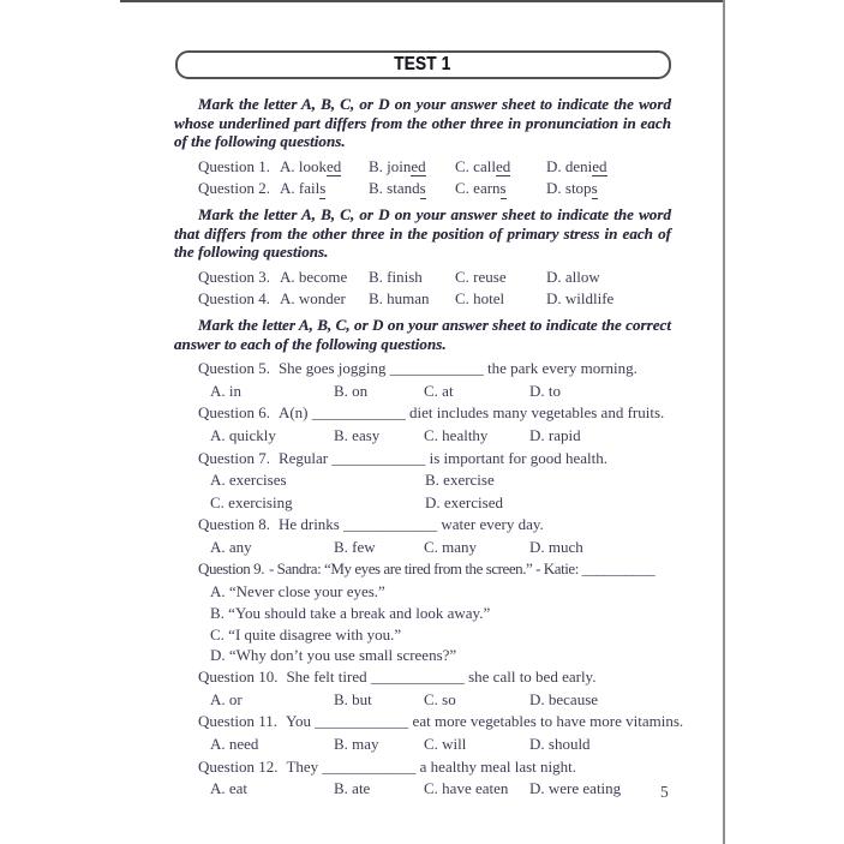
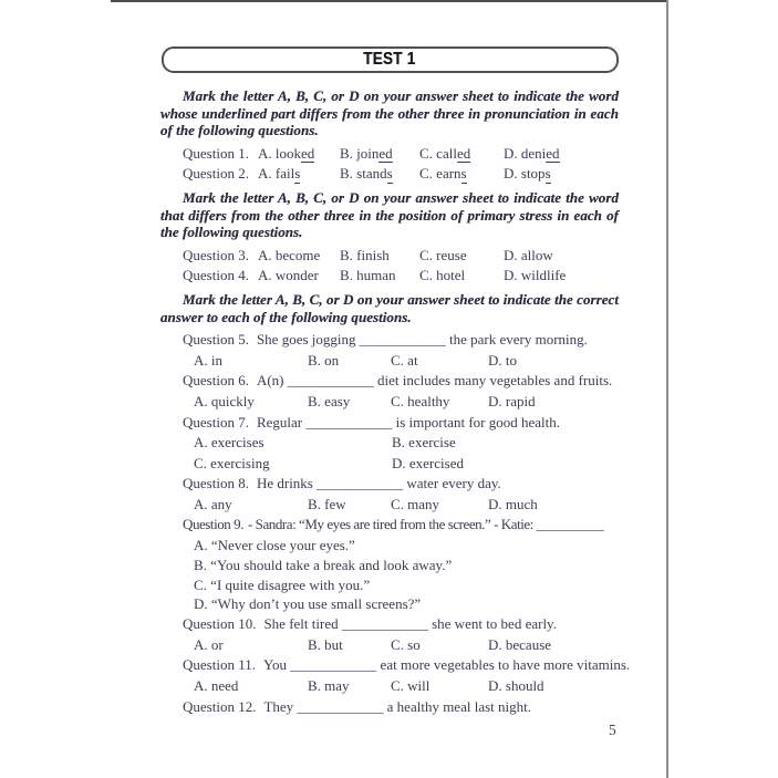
  TEST 1
  Mark the letter A, B, C, or D on your answer sheet to indicate the word whose underlined part differs from the other three in pronunciation in each of the following questions.
  Question 1.
  A. looked
  B. joined
  C. called
  D. denied
  Question 2.
  A. fails
  B. stands
  C. earns
  D. stops
  Mark the letter A, B, C, or D on your answer sheet to indicate the word that differs from the other three in the position of primary stress in each of the following questions.
  Question 3.
  A. become
  B. finish
  C. reuse
  D. allow
  Question 4.
  A. wonder
  B. human
  C. hotel
  D. wildlife
  Mark the letter A, B, C, or D on your answer sheet to indicate the correct answer to each of the following questions.
  Question 5. She goes jogging ____________ the park every morning.
  A. in
  B. on
  C. at
  D. to
  Question 6. A(n) ____________ diet includes many vegetables and fruits.
  A. quickly
  B. easy
  C. healthy
  D. rapid
  Question 7. Regular ____________ is important for good health.
  A. exercises
  B. exercise
  C. exercising
  D. exercised
  Question 8. He drinks ____________ water every day.
  A. any
  B. few
  C. many
  D. much
  Question 9. - Sandra: “My eyes are tired from the screen.” - Katie: __________
  A. “Never close your eyes.”
  B. “You should take a break and look away.”
  C. “I quite disagree with you.”
  D. “Why don’t you use small screens?”
- Question 10. She felt tired ____________ she call to bed early.
+ Question 10. She felt tired ____________ she went to bed early.
  A. or
  B. but
  C. so
  D. because
  Question 11. You ____________ eat more vegetables to have more vitamins.
  A. need
  B. may
  C. will
  D. should
  Question 12. They ____________ a healthy meal last night.
- A. eat
- B. ate
- C. have eaten
- D. were eating
  5
